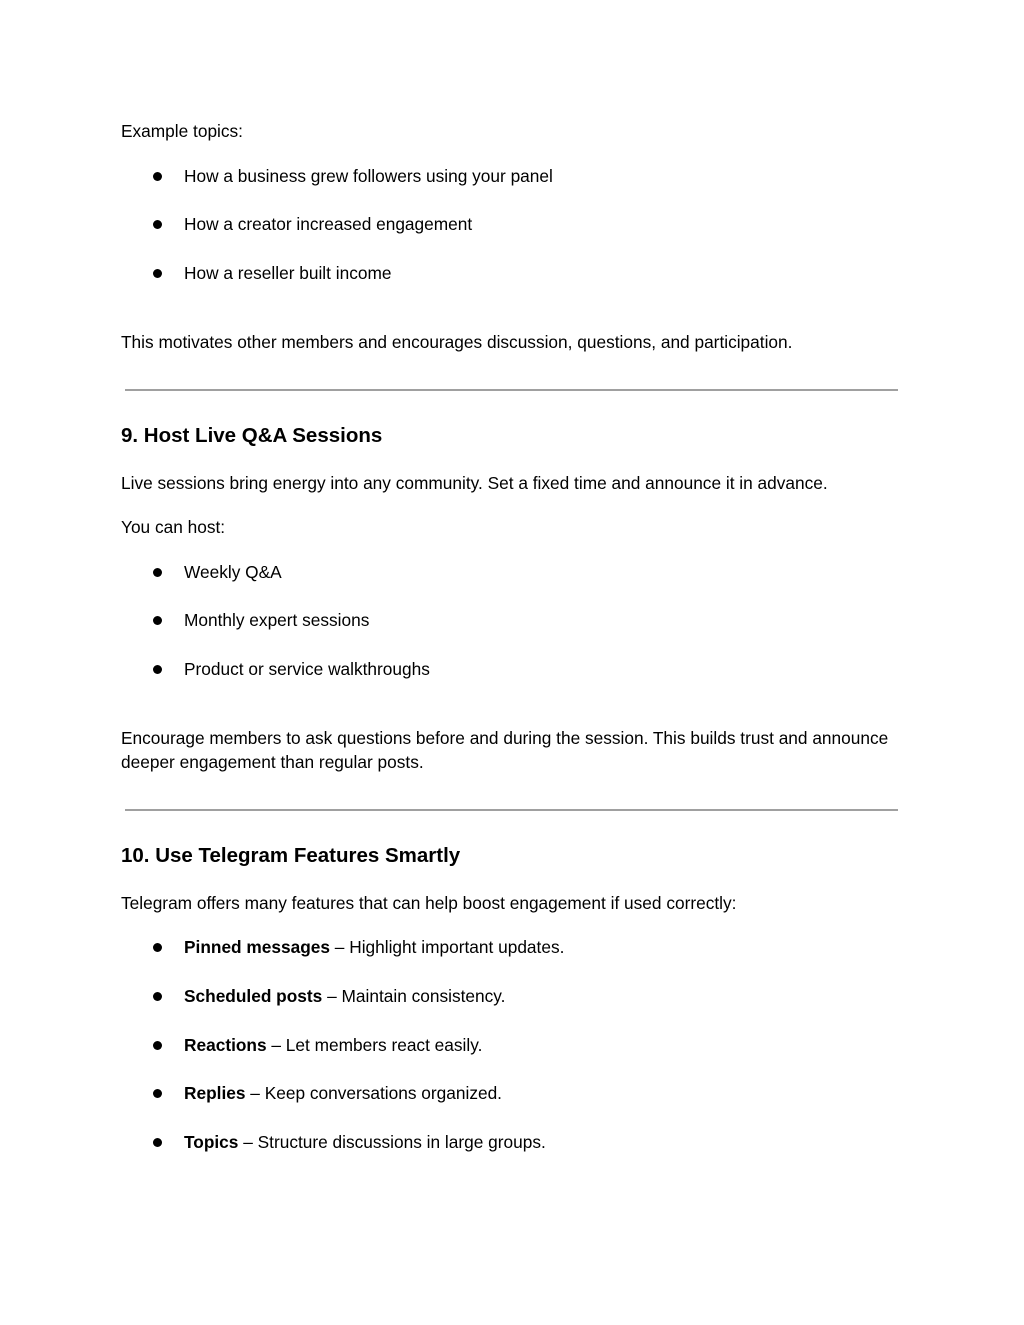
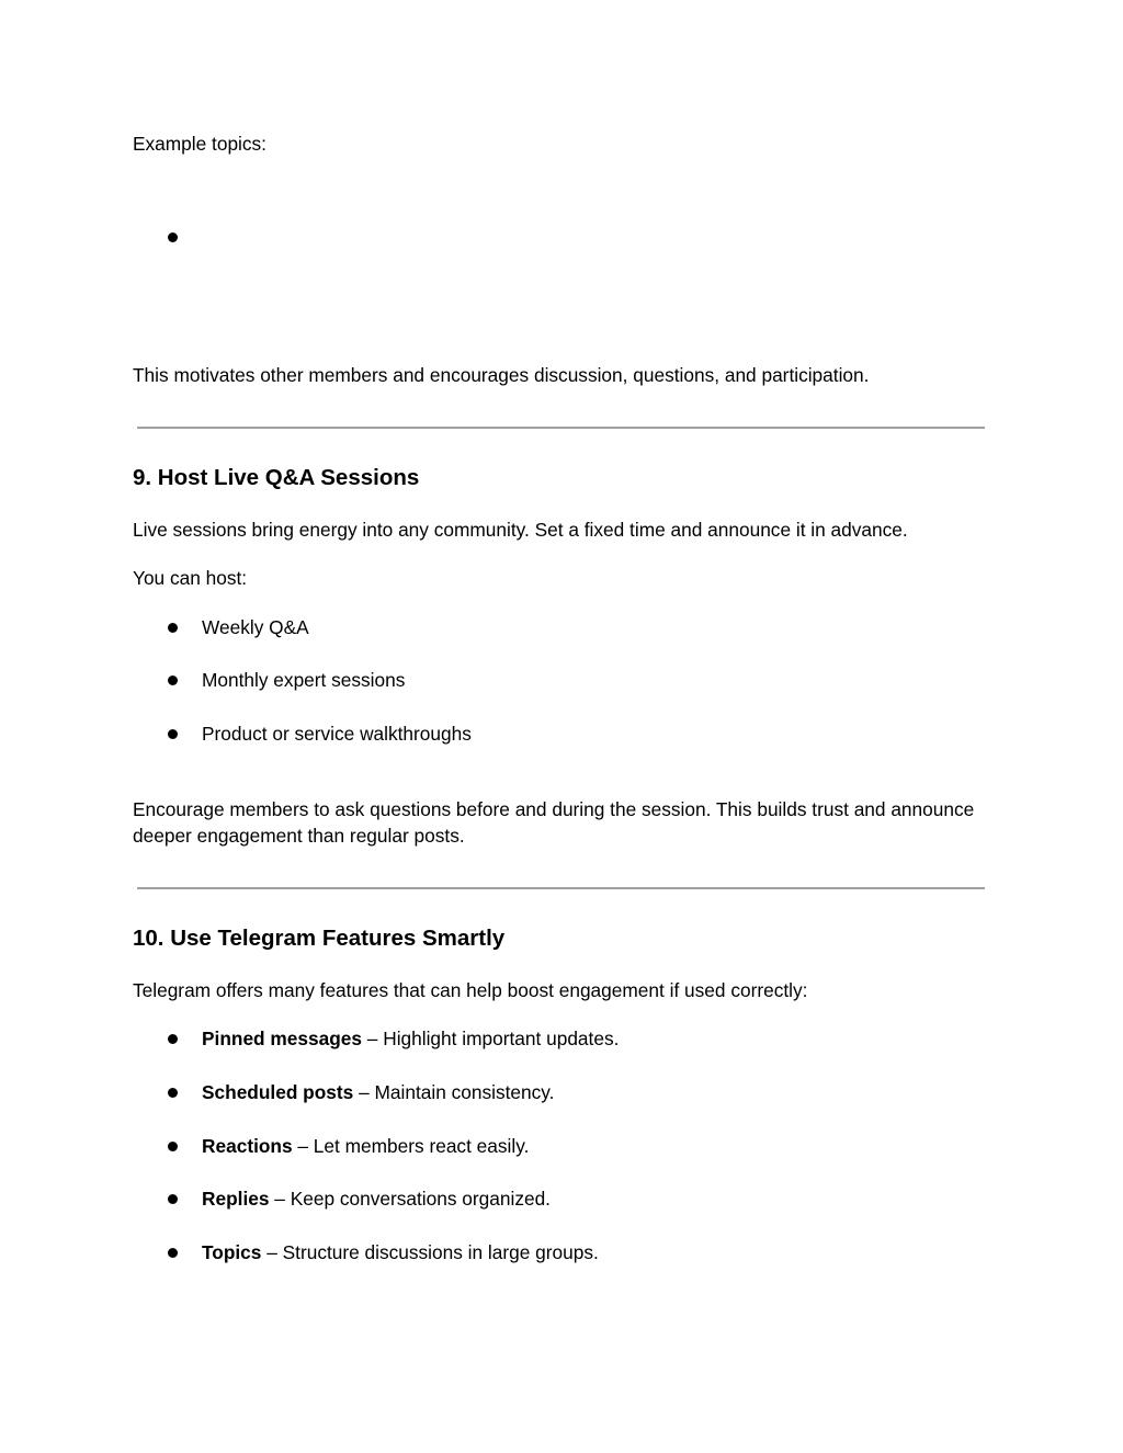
  Example topics:
- How a business grew followers using your panel
- How a creator increased engagement
- How a reseller built income
  This motivates other members and encourages discussion, questions, and participation.
  9. Host Live Q&A Sessions
  Live sessions bring energy into any community. Set a fixed time and announce it in advance.
  You can host:
  Weekly Q&A
  Monthly expert sessions
  Product or service walkthroughs
  Encourage members to ask questions before and during the session. This builds trust and announce deeper engagement than regular posts.
  10. Use Telegram Features Smartly
  Telegram offers many features that can help boost engagement if used correctly:
  Pinned messages – Highlight important updates.
  Scheduled posts – Maintain consistency.
  Reactions – Let members react easily.
  Replies – Keep conversations organized.
  Topics – Structure discussions in large groups.
